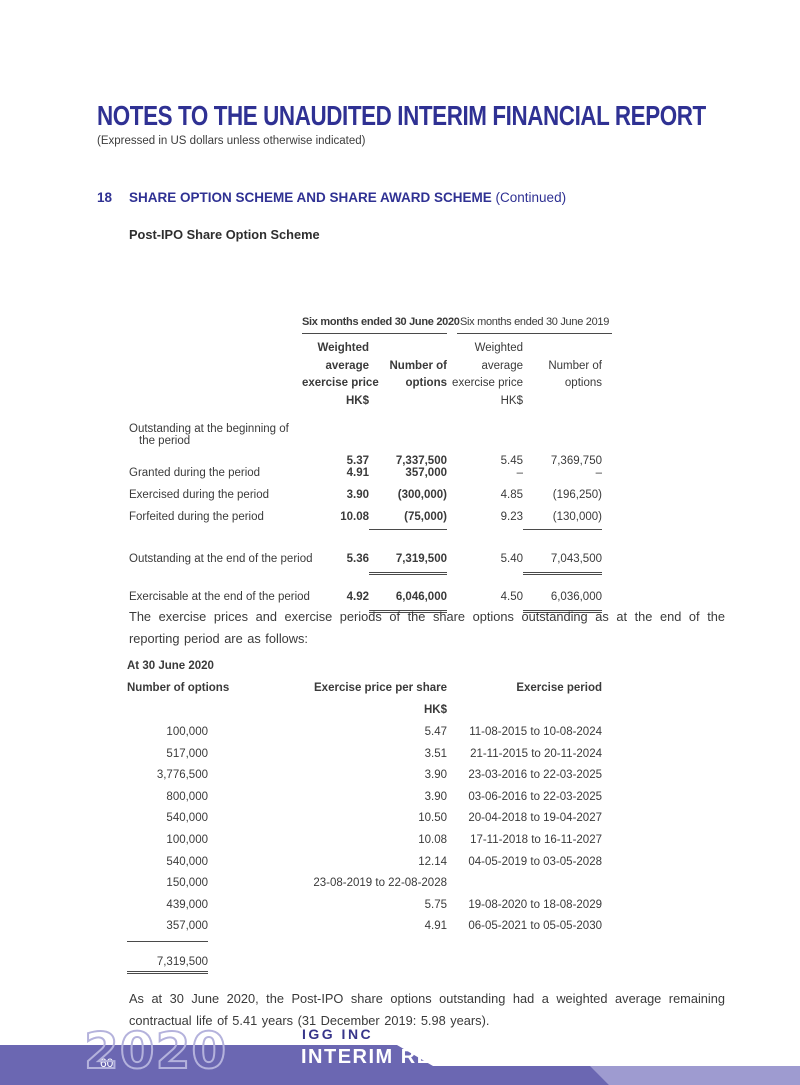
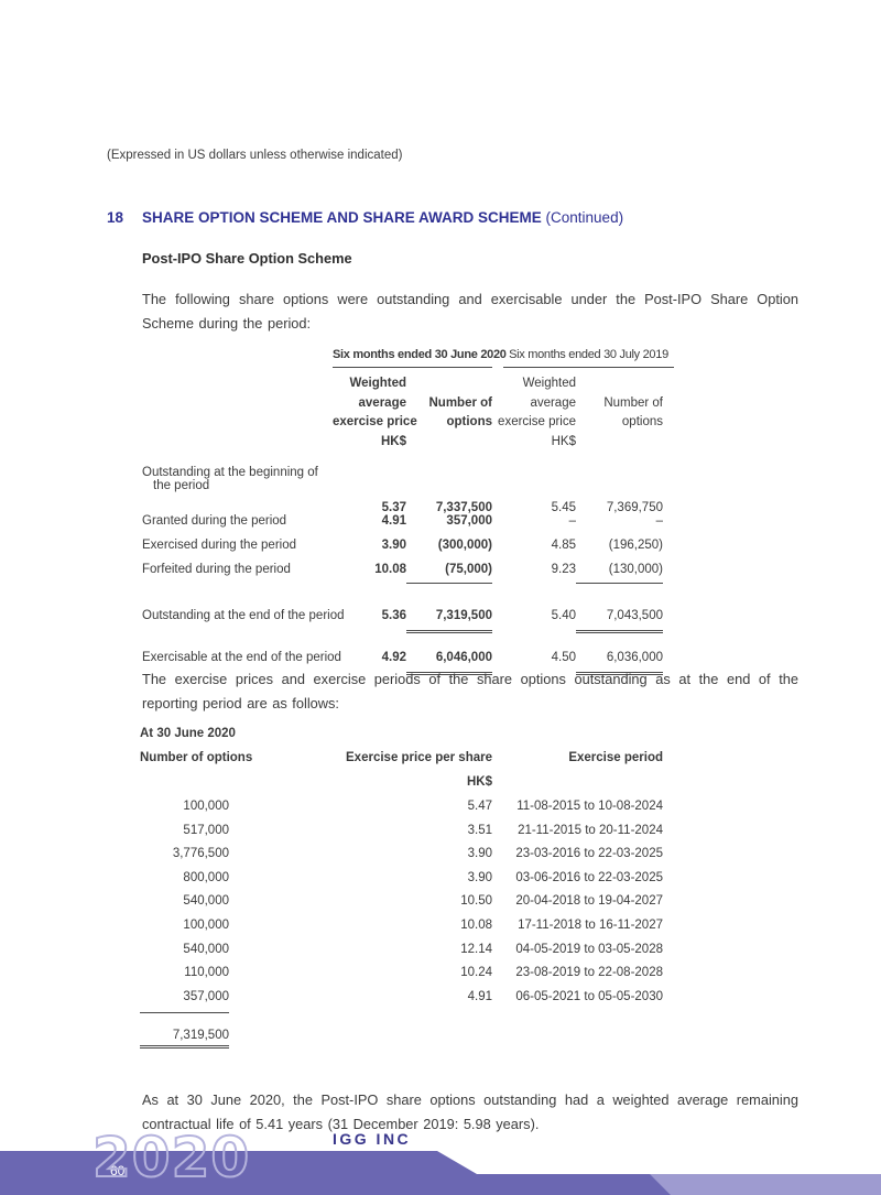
- NOTES TO THE UNAUDITED INTERIM FINANCIAL REPORT
  (Expressed in US dollars unless otherwise indicated)
  18
  SHARE OPTION SCHEME AND SHARE AWARD SCHEME (Continued)
  Post-IPO Share Option Scheme
+ The following share options were outstanding and exercisable under the Post-IPO Share Option Scheme during the period:
  Six months ended 30 June 20
- Six months ended 30 June 2019
+ Six months ended 30 July 2019
  Weighted
  average
  exercise pri
  HK$
  Number of
  options
  Weighted
  average
  exercise price
  HK$
  Number of
  options
  Outstanding at the beginning of
  the period
  5.37
  7,337,500
  5.45
  7,369,750
  Granted during the period
  4.91
  357,000
  –
  –
  Exercised during the period
  3.90
  (300,000)
  4.85
  (196,250)
  Forfeited during the period
  10.08
  (75,000)
  9.23
  (130,000)
  Outstanding at the end of the peri
  5.36
  7,319,500
  5.40
  7,043,500
  Exercisable at the end of the perio
  4.92
  6,046,000
  4.50
  6,036,000
  The exercise prices and exercise periods of the share options outstanding as at the end of the reporting period are as follows:
  At 30 June 202
  Number of opti
  Exercise price per share
  Exercise period
  HK$
  100,000
  5.47
  11-08-2015 to 10-08-2024
  517,000
  3.51
  21-11-2015 to 20-11-2024
  3,776,500
  3.90
  23-03-2016 to 22-03-2025
  800,000
  3.90
  03-06-2016 to 22-03-2025
  540,000
  10.50
  20-04-2018 to 19-04-2027
  100,000
  10.08
  17-11-2018 to 16-11-2027
  540,000
  12.14
  04-05-2019 to 03-05-2028
- 150,000
+ 110,000
+ 10.24
  23-08-2019 to 22-08-2028
- 439,000
- 5.75
- 19-08-2020 to 18-08-2029
  357,000
  4.91
  06-05-2021 to 05-05-2030
  7,319,500
  As at 30 June 2020, the Post-IPO share options outstanding had a weighted average remaining contractual life of 5.41 years (31 December 2019: 5.98 years).
  60
  2020
  IGG INC
- INTERIM REPORT
